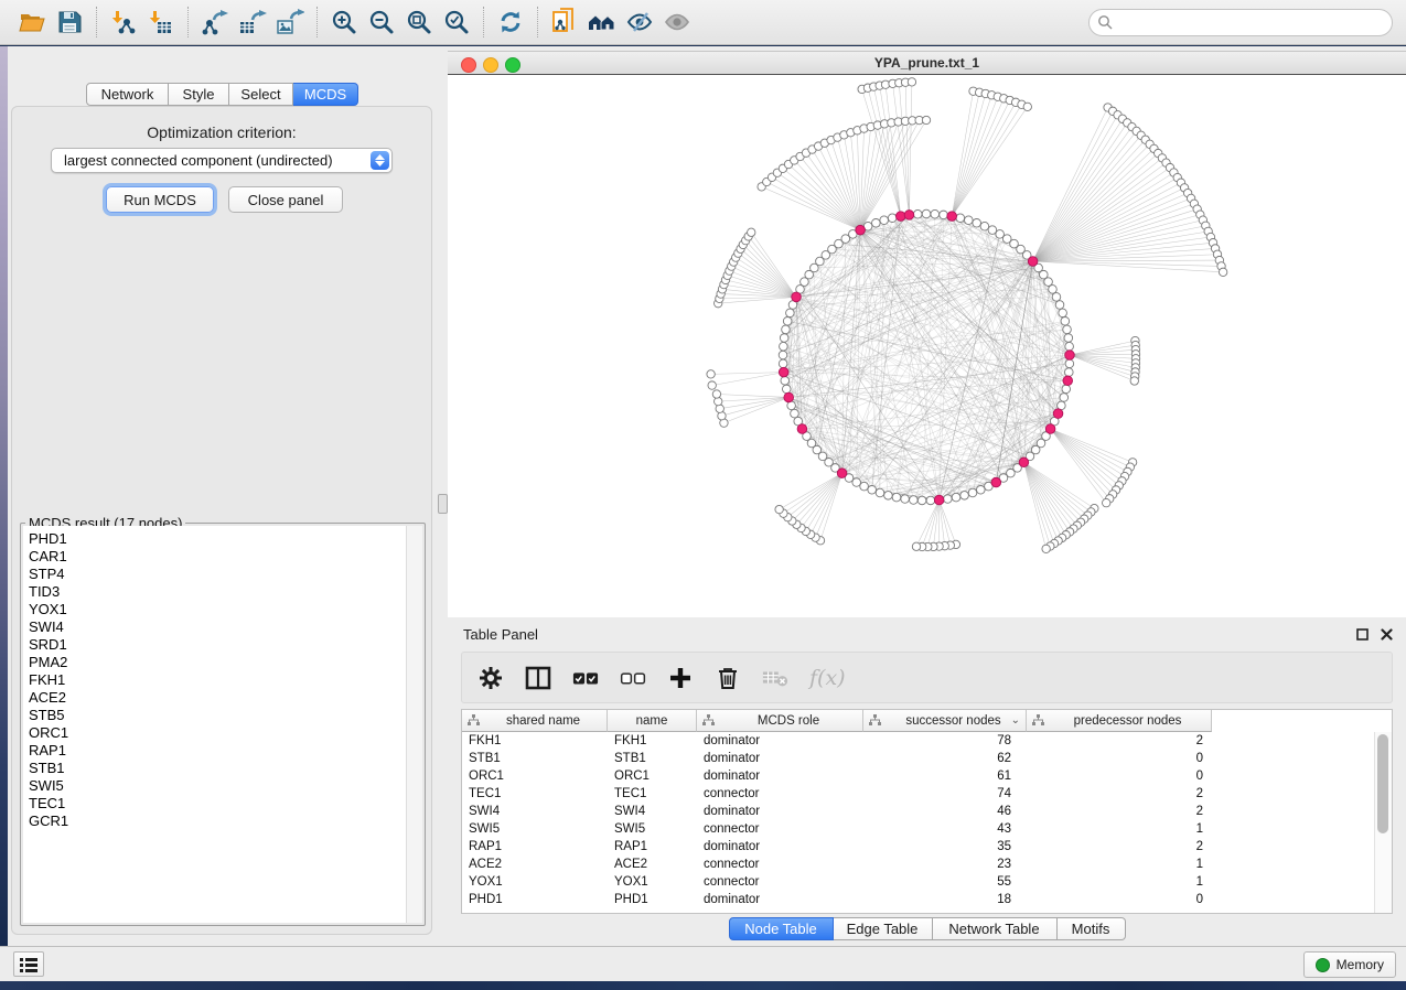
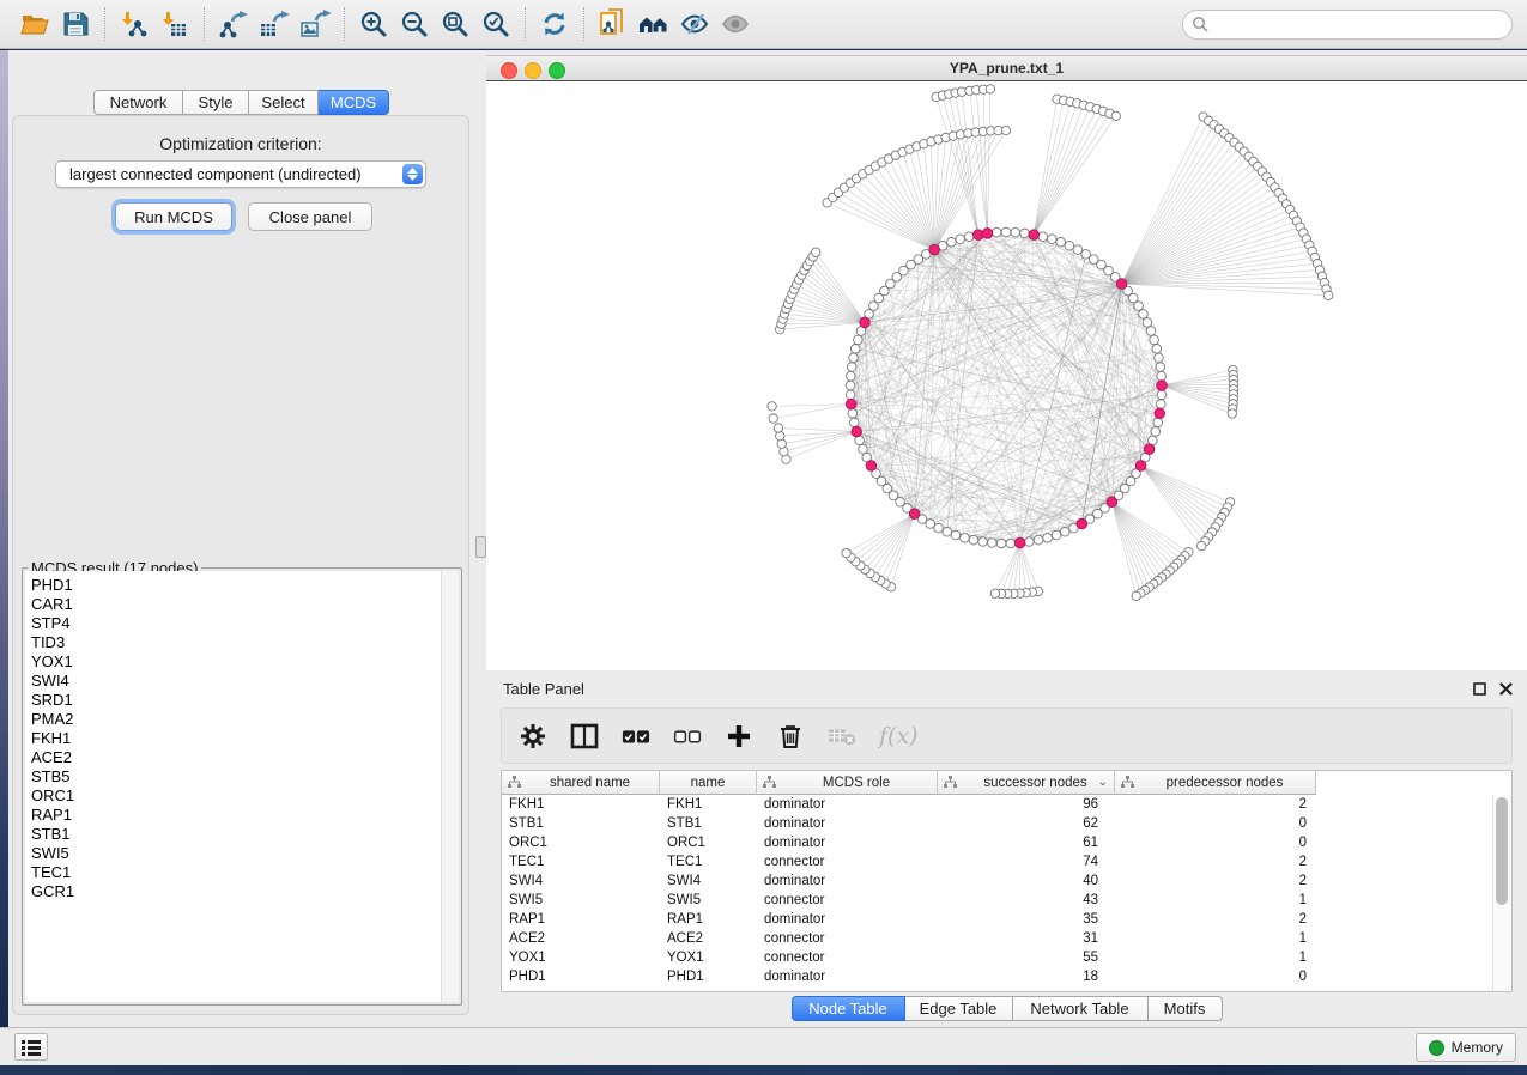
  Network
  Style
  Select
  MCDS
  Optimization criterion:
  largest connected component (undirected)
  Run MCDS
  Close panel
  MCDS result (17 nodes)
  PHD1
  CAR1
  STP4
  TID3
  YOX1
  SWI4
  SRD1
  PMA2
  FKH1
  ACE2
  STB5
  ORC1
  RAP1
  STB1
  SWI5
  TEC1
  GCR1
  YPA_prune.txt_1
  Table Panel
  f(x)
  shared name
  name
  MCDS role
  successor nodes
  ⌄
  predecessor nodes
  FKH1
  FKH1
  dominator
- 78
+ 96
  2
  STB1
  STB1
  dominator
  62
  0
  ORC1
  ORC1
  dominator
  61
  0
  TEC1
  TEC1
  connector
  74
  2
  SWI4
  SWI4
  dominator
- 46
+ 40
  2
  SWI5
  SWI5
  connector
  43
  1
  RAP1
  RAP1
  dominator
  35
  2
  ACE2
  ACE2
  connector
- 23
+ 31
  1
  YOX1
  YOX1
  connector
  55
  1
  PHD1
  PHD1
  dominator
  18
  0
  Node Table
  Edge Table
  Network Table
  Motifs
  Memory
